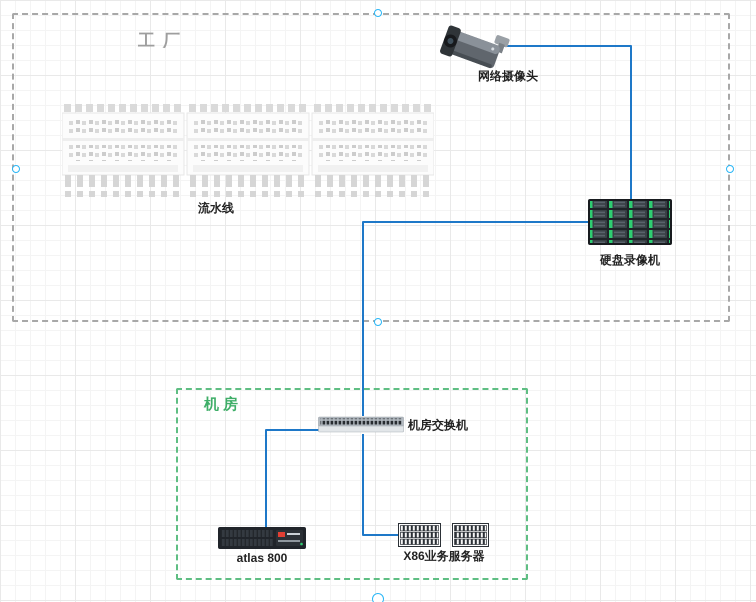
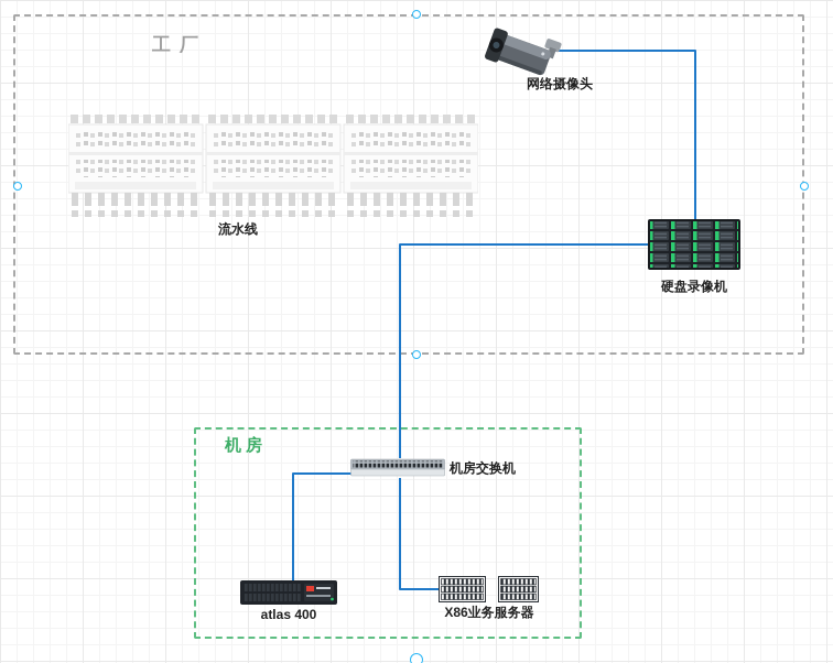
  工厂
  机房
  网络摄像头
  流水线
  硬盘录像机
  机房交换机
- atlas 800
+ atlas 400
  X86业务服务器
